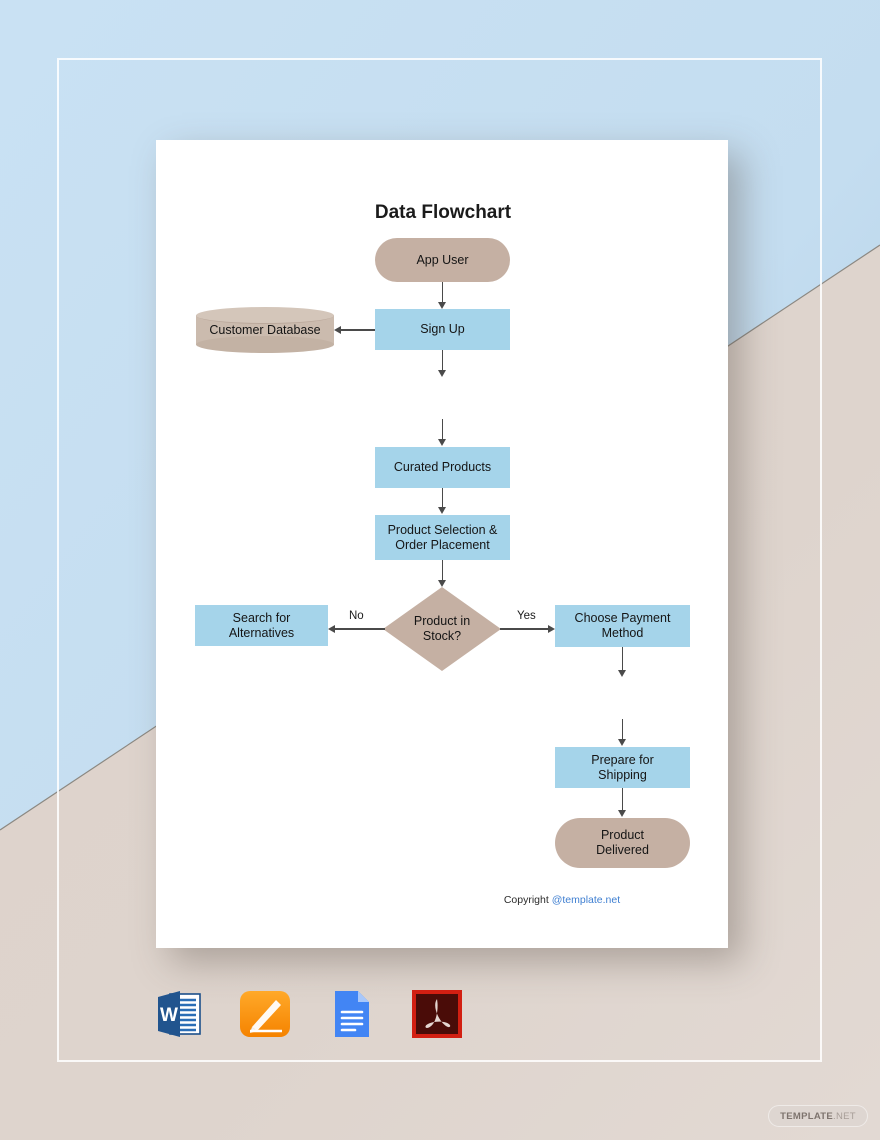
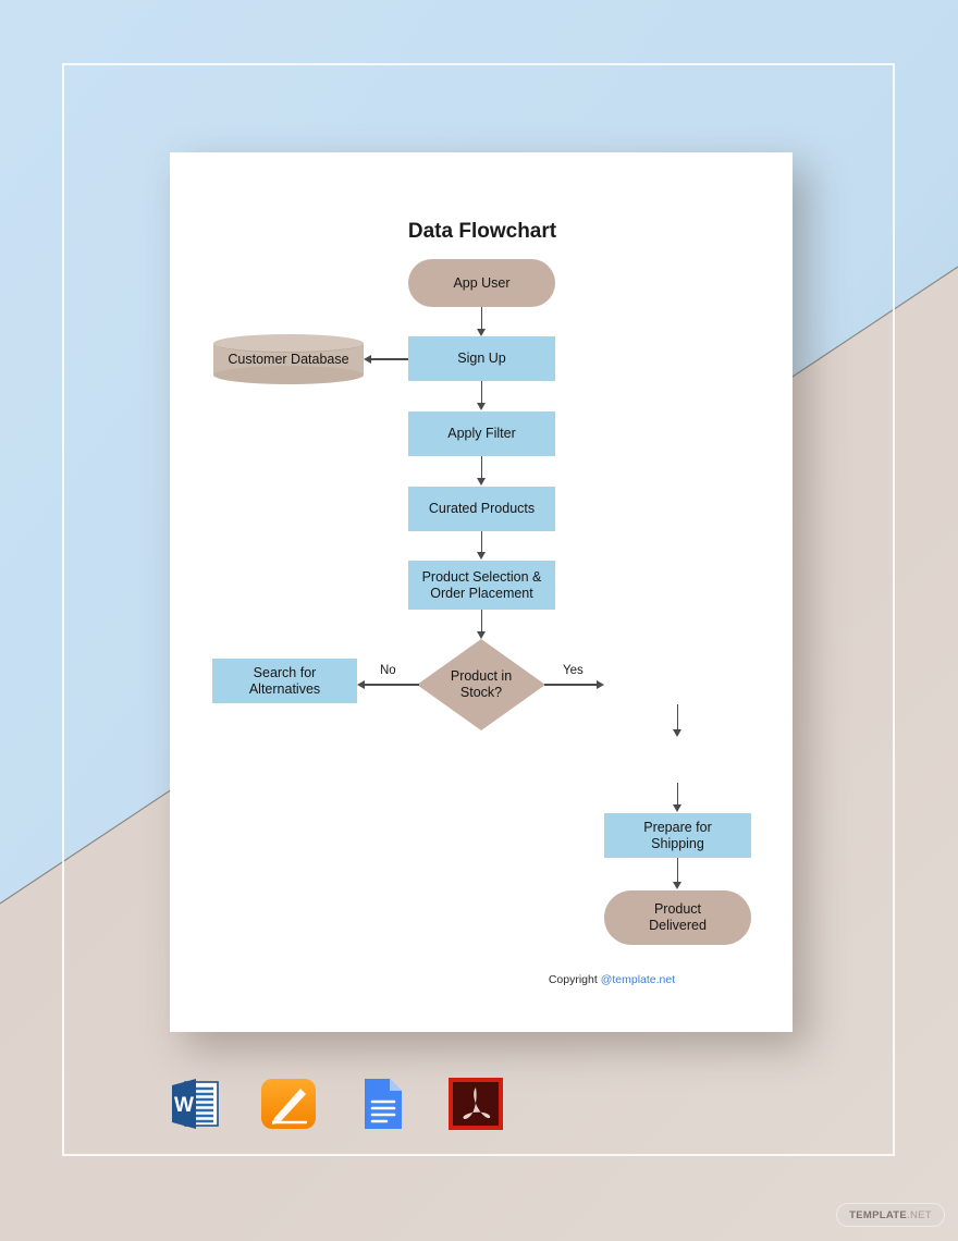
  Data Flowchart
  App User
  Sign Up
  Customer Database
+ Apply Filter
  Curated Products
  Product Selection &
  Order Placement
  Product in
  Stock?
  No
  Search for
  Alternatives
  Yes
- Choose Payment
- Method
  Prepare for
  Shipping
  Product
  Delivered
  Copyright @template.net
  W
  TEMPLATE
  .NET
